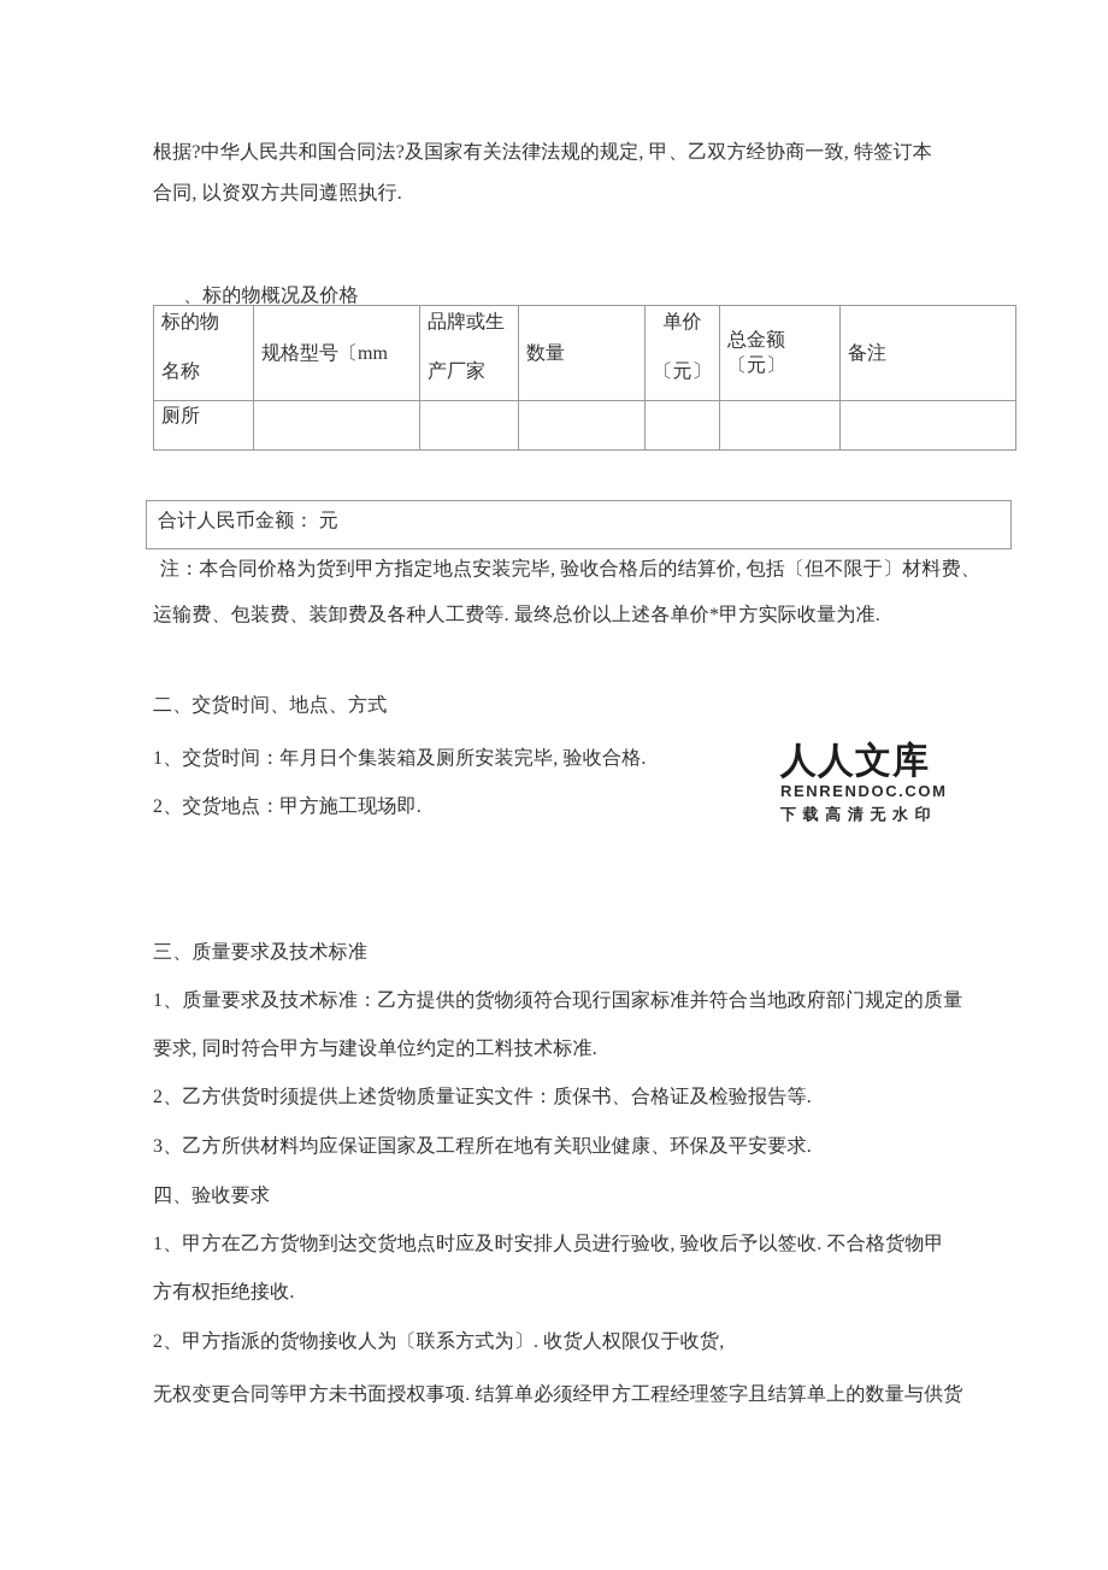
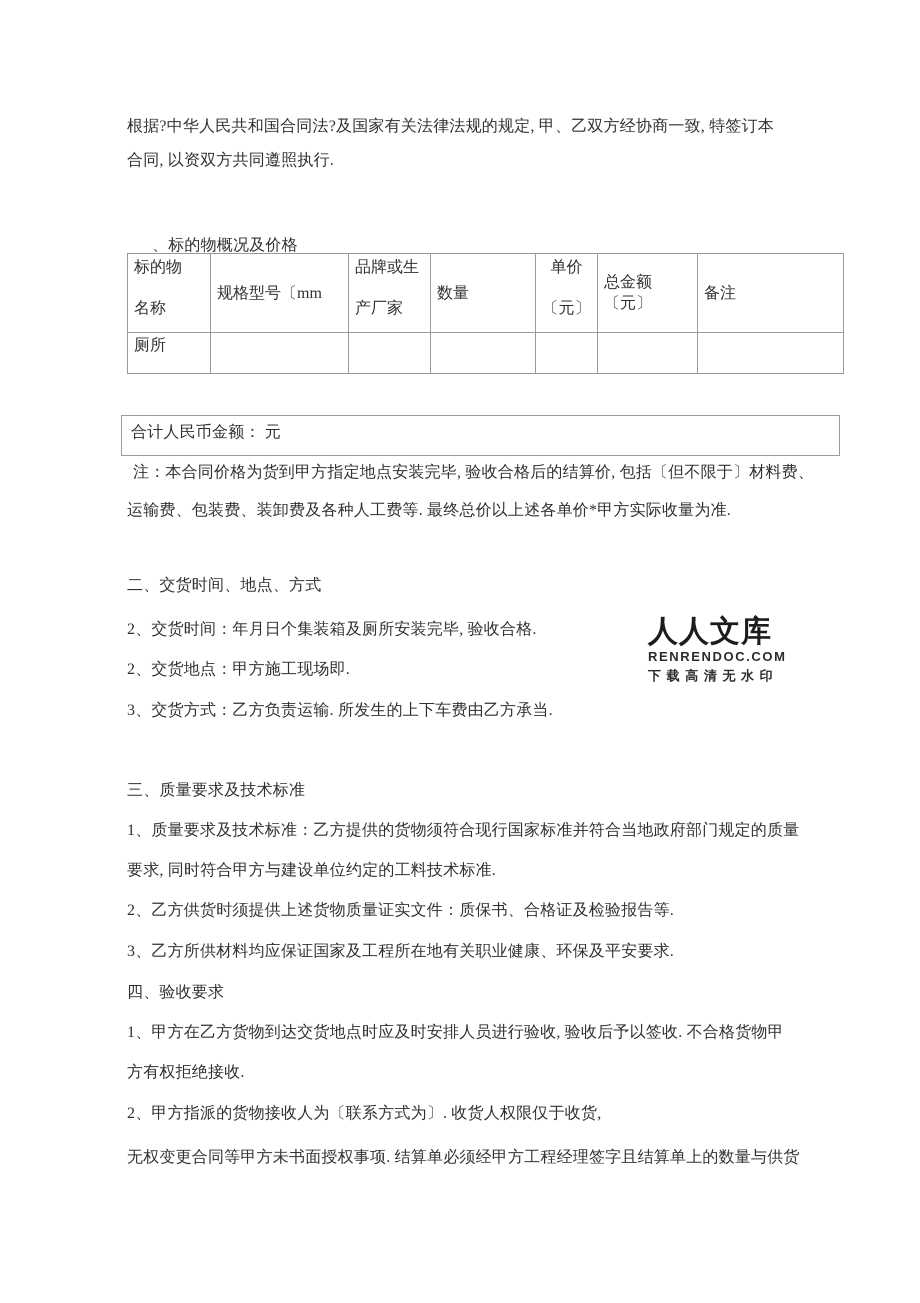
  根据?中华人民共和国合同法?及国家有关法律法规的规定, 甲、乙双方经协商一致, 特签订本
  合同, 以资双方共同遵照执行.
  、标的物概况及价格
  标的物 名称	规格型号〔mm	品牌或生 产厂家	数量	单价 〔元〕	总金额〔元〕	备注
  厕所
  合计人民币金额： 元
  注：本合同价格为货到甲方指定地点安装完毕, 验收合格后的结算价, 包括〔但不限于〕材料费、
  运输费、包装费、装卸费及各种人工费等. 最终总价以上述各单价*甲方实际收量为准.
  二、交货时间、地点、方式
- 1、交货时间：年月日个集装箱及厕所安装完毕, 验收合格.
+ 2、交货时间：年月日个集装箱及厕所安装完毕, 验收合格.
  2、交货地点：甲方施工现场即.
+ 3、交货方式：乙方负责运输. 所发生的上下车费由乙方承当.
  人人文库
  RENRENDOC.COM
  下 载 高 清 无 水 印
  三、质量要求及技术标准
  1、质量要求及技术标准：乙方提供的货物须符合现行国家标准并符合当地政府部门规定的质量
  要求, 同时符合甲方与建设单位约定的工料技术标准.
  2、乙方供货时须提供上述货物质量证实文件：质保书、合格证及检验报告等.
  3、乙方所供材料均应保证国家及工程所在地有关职业健康、环保及平安要求.
  四、验收要求
  1、甲方在乙方货物到达交货地点时应及时安排人员进行验收, 验收后予以签收. 不合格货物甲
  方有权拒绝接收.
  2、甲方指派的货物接收人为〔联系方式为〕. 收货人权限仅于收货,
  无权变更合同等甲方未书面授权事项. 结算单必须经甲方工程经理签字且结算单上的数量与供货
